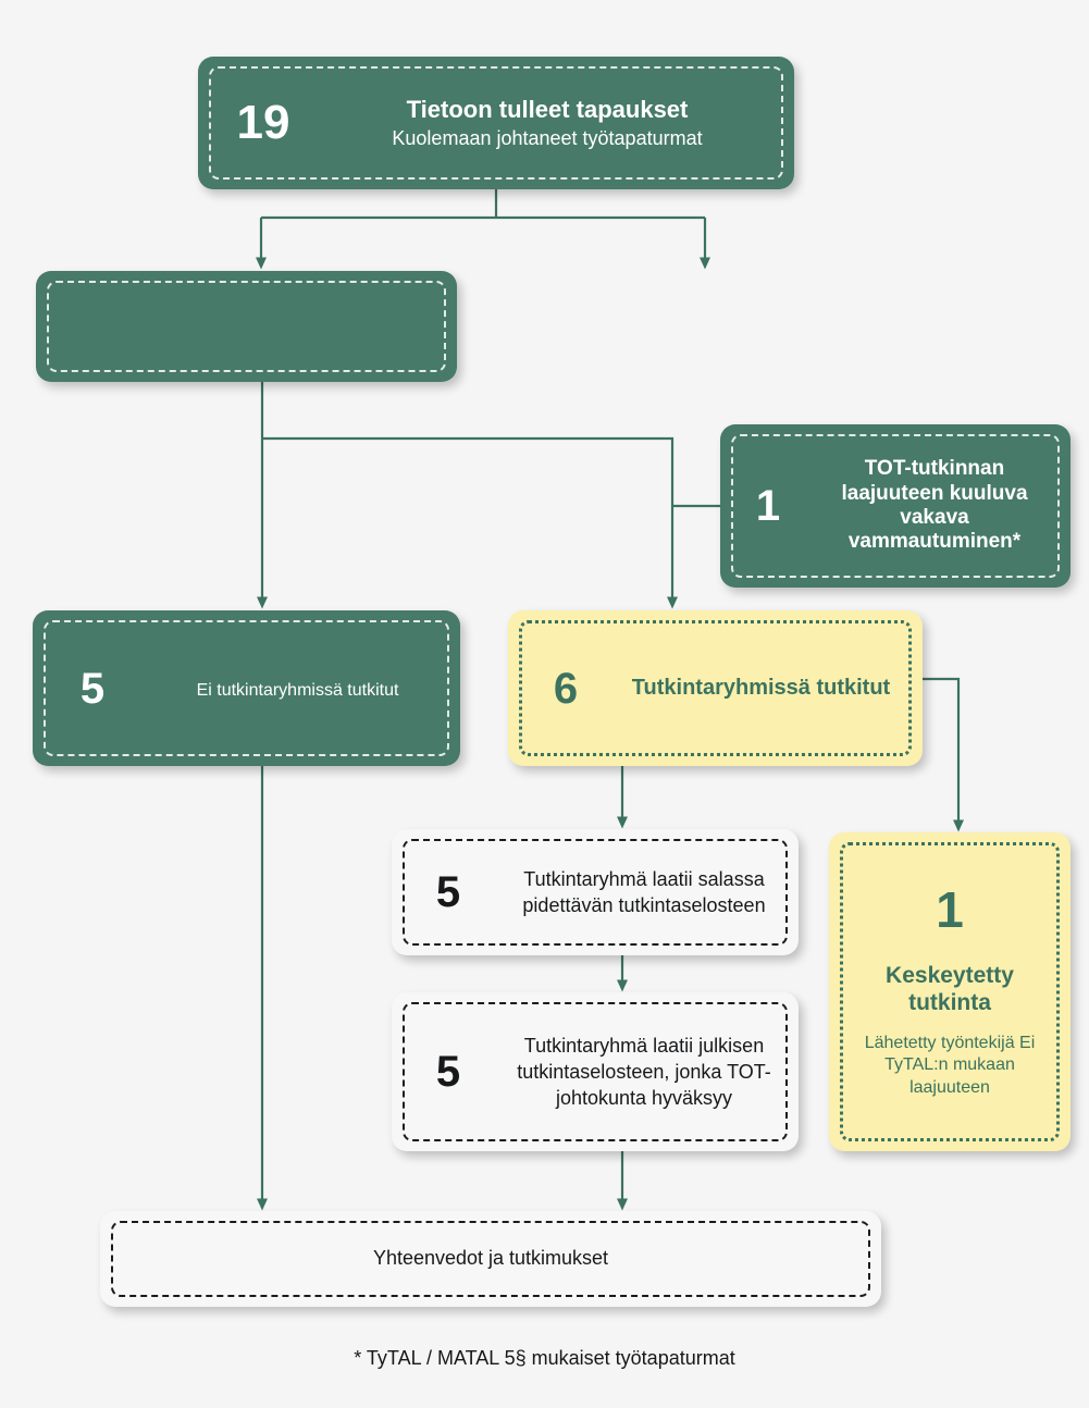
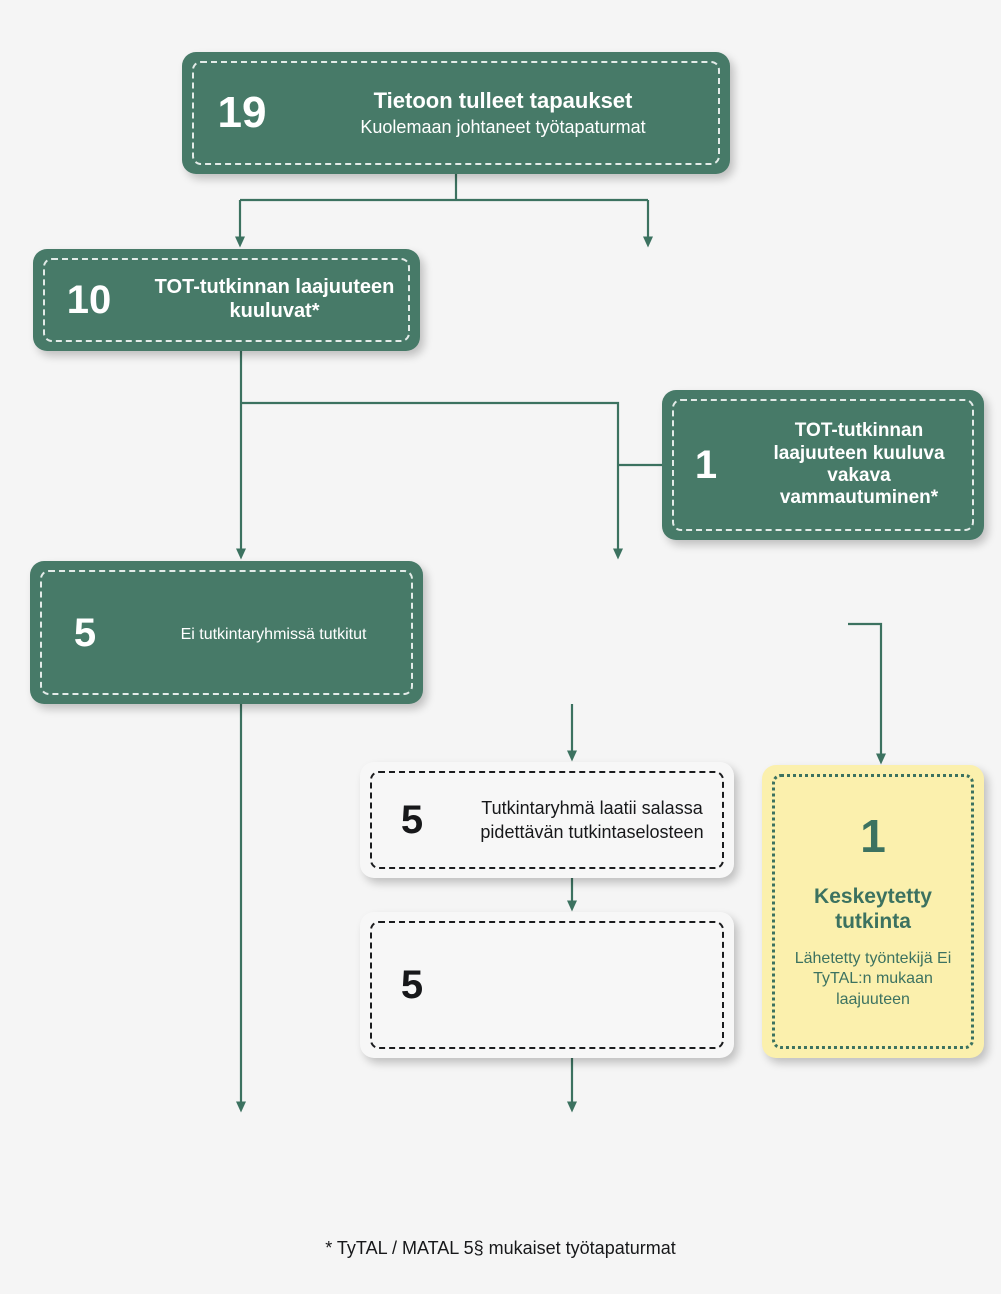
  19
  Tietoon tulleet tapaukset
  Kuolemaan johtaneet työtapaturmat
+ 10
+ TOT-tutkinnan laajuuteen kuuluvat*
  1
  TOT-tutkinnan laajuuteen kuuluva vakava vammautuminen*
  5
  Ei tutkintaryhmissä tutkitut
- 6
- Tutkintaryhmissä tutkitut
  5
  Tutkintaryhmä laatii salassa pidettävän tutkintaselosteen
  5
- Tutkintaryhmä laatii julkisen tutkintaselosteen, jonka TOT-johtokunta hyväksyy
  1
  Keskeytetty tutkinta
  Lähetetty työntekijä Ei TyTAL:n mukaan laajuuteen
- Yhteenvedot ja tutkimukset
  * TyTAL / MATAL 5§ mukaiset työtapaturmat
